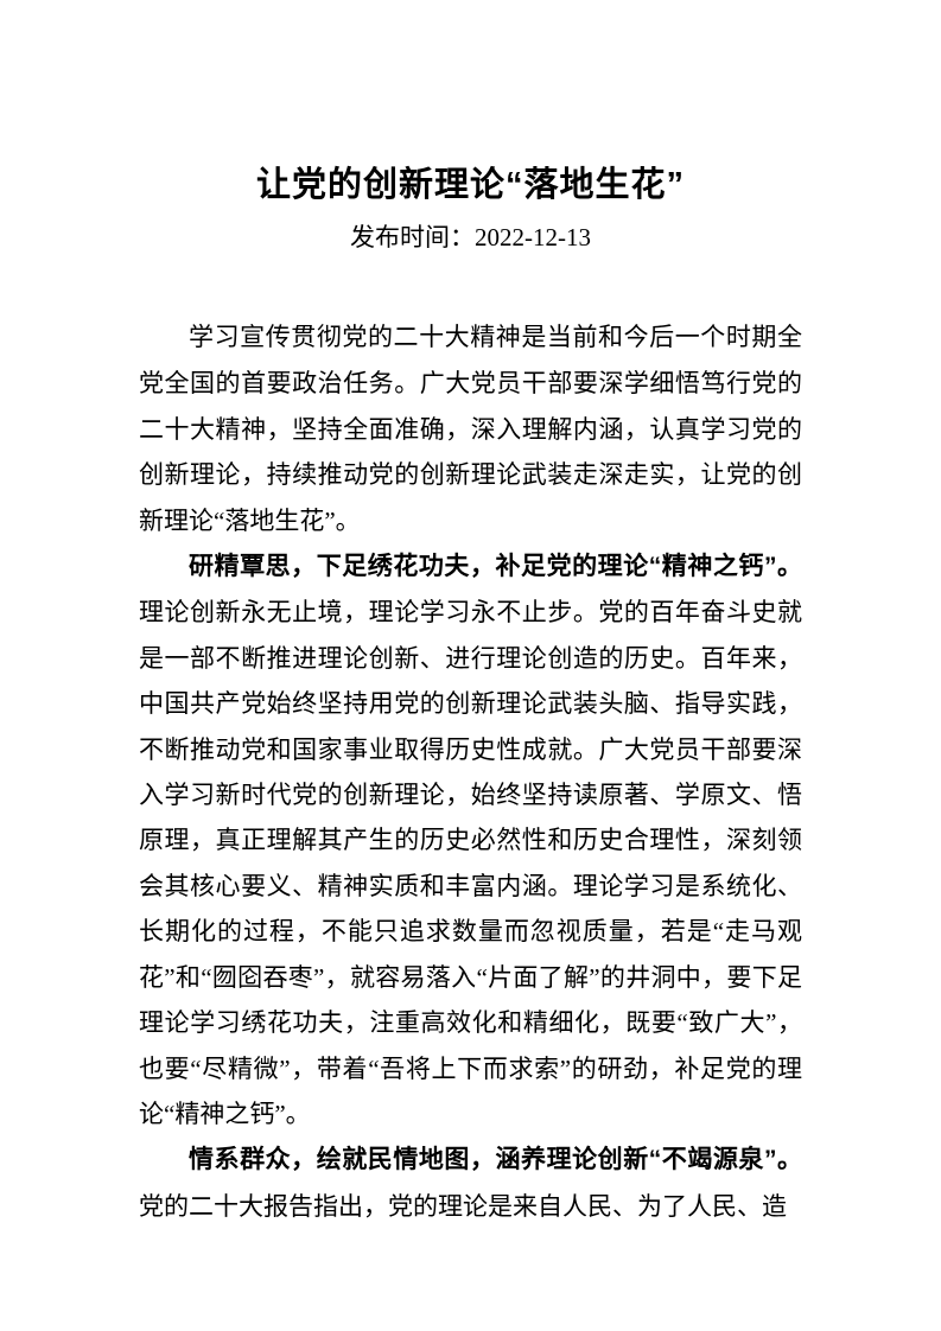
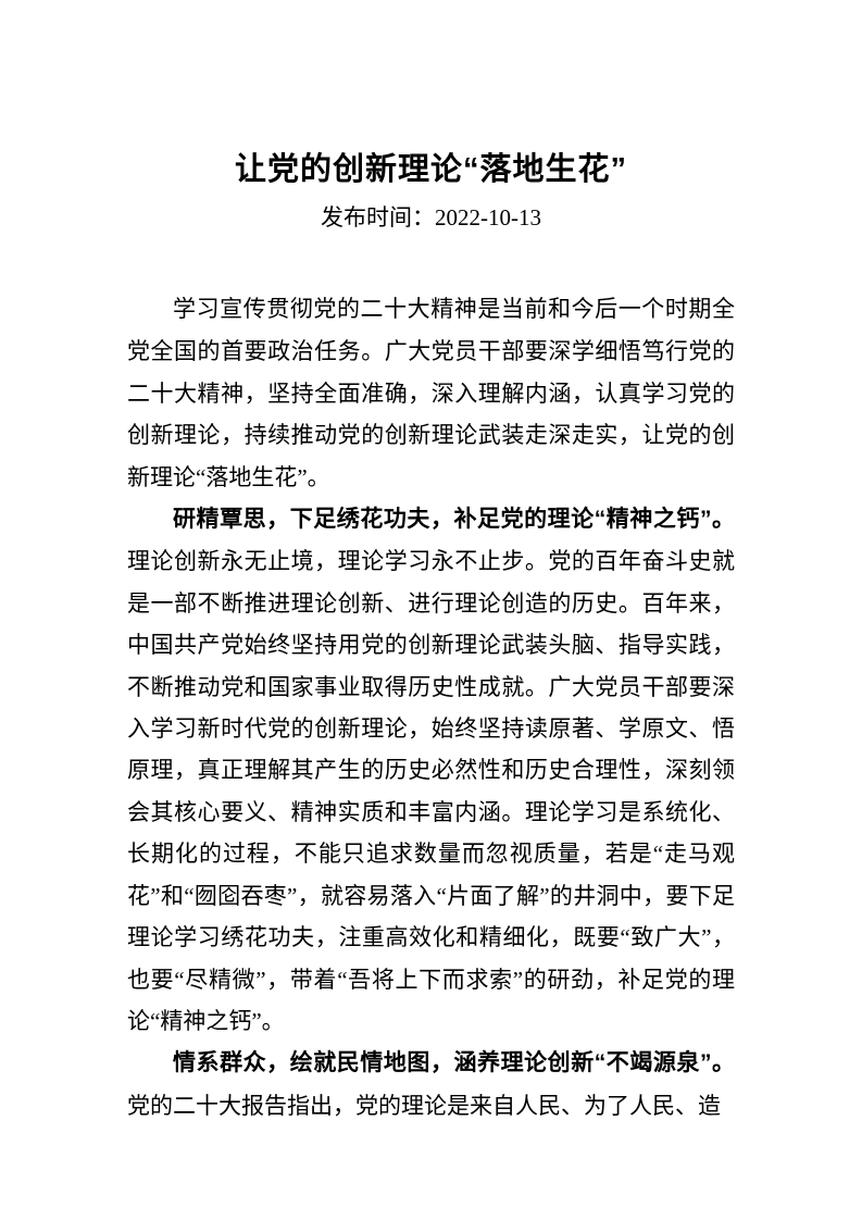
  让党的创新理论“落地生花”
- 发布时间：2022-12-13
+ 发布时间：2022-10-13
  学习宣传贯彻党的二十大精神是当前和今后一个时期全党全国的首要政治任务。广大党员干部要深学细悟笃行党的二十大精神，坚持全面准确，深入理解内涵，认真学习党的创新理论，持续推动党的创新理论武装走深走实，让党的创新理论“落地生花”。
  研精覃思，下足绣花功夫，补足党的理论“精神之钙”。理论创新永无止境，理论学习永不止步。党的百年奋斗史就是一部不断推进理论创新、进行理论创造的历史。百年来，中国共产党始终坚持用党的创新理论武装头脑、指导实践，不断推动党和国家事业取得历史性成就。广大党员干部要深入学习新时代党的创新理论，始终坚持读原著、学原文、悟原理，真正理解其产生的历史必然性和历史合理性，深刻领会其核心要义、精神实质和丰富内涵。理论学习是系统化、长期化的过程，不能只追求数量而忽视质量，若是“走马观花”和“囫囵吞枣”，就容易落入“片面了解”的井洞中，要下足理论学习绣花功夫，注重高效化和精细化，既要“致广大”，也要“尽精微”，带着“吾将上下而求索”的研劲，补足党的理论“精神之钙”。
  情系群众，绘就民情地图，涵养理论创新“不竭源泉”。党的二十大报告指出，党的理论是来自人民、为了人民、造
